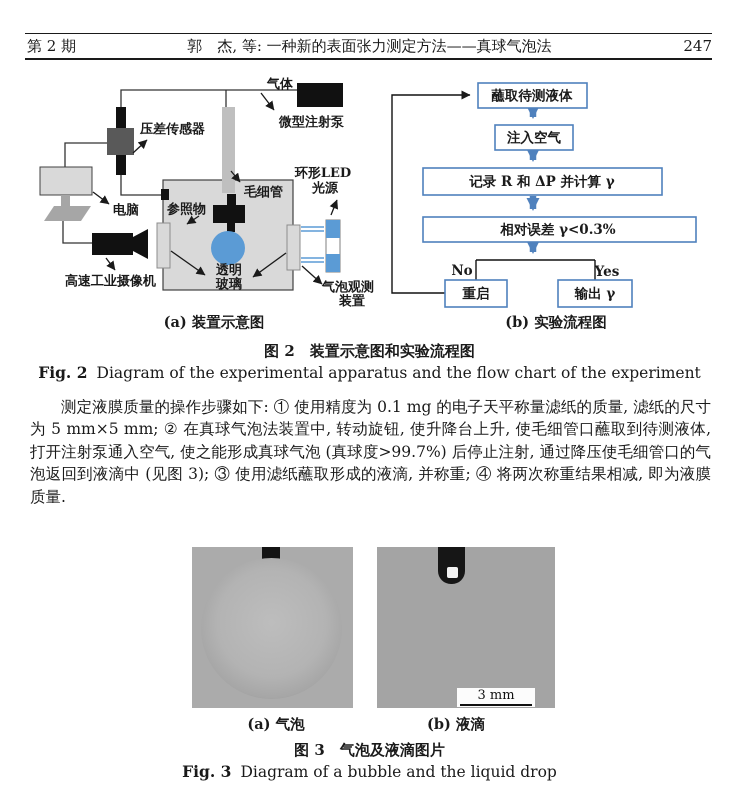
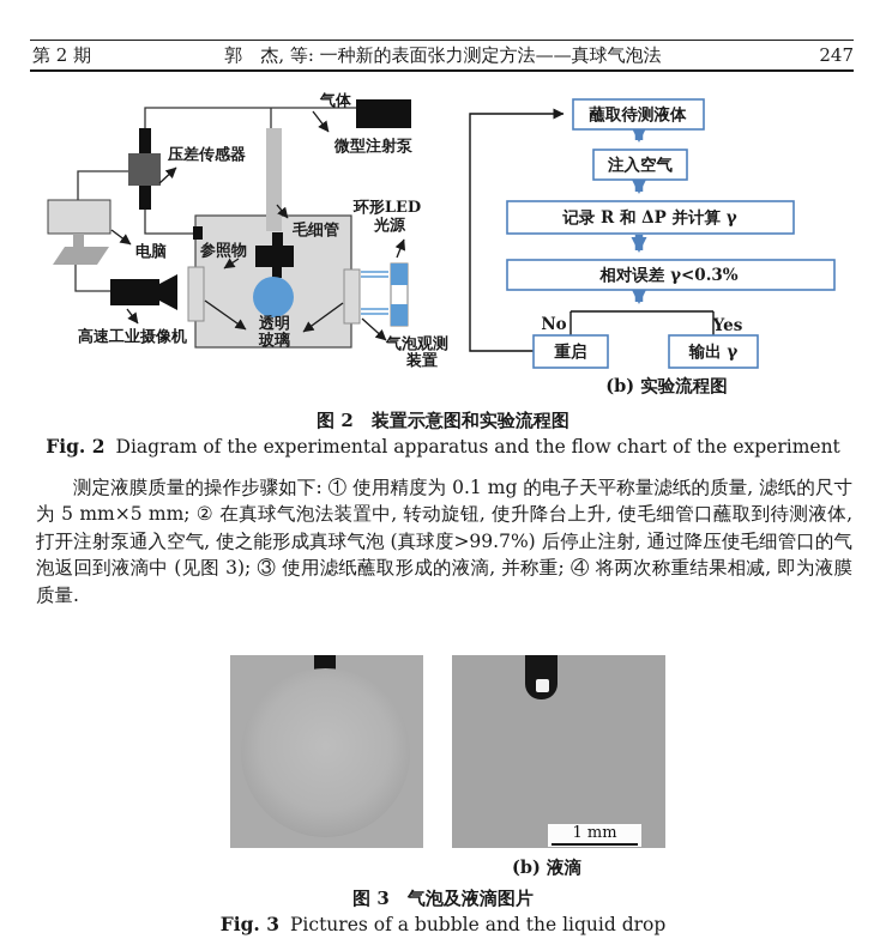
  郭 杰, 等: 一种新的表面张力测定方法——真球气泡法
  第 2 期
  247
  气体
  微型注射泵
  压差传感器
  电脑
  参照物
  毛细管
  环形LED
  光源
  透明
  玻璃
  高速工业摄像机
  气泡观测
  装置
  蘸取待测液体
  注入空气
  记录 R 和 ΔP 并计算 γ
  相对误差 γ<0.3%
  重启
  输出 γ
  No
  Yes
- (a) 装置示意图
  (b) 实验流程图
  图 2 装置示意图和实验流程图
  Fig. 2 Diagram of the experimental apparatus and the flow chart of the experiment
  测定液膜质量的操作步骤如下: ① 使用精度为 0.1 mg 的电子天平称量滤纸的质量, 滤纸的尺寸为 5 mm×5 mm; ② 在真球气泡法装置中, 转动旋钮, 使升降台上升, 使毛细管口蘸取到待测液体, 打开注射泵通入空气, 使之能形成真球气泡 (真球度>99.7%) 后停止注射, 通过降压使毛细管口的气泡返回到液滴中 (见图 3); ③ 使用滤纸蘸取形成的液滴, 并称重; ④ 将两次称重结果相减, 即为液膜质量.
- 3 mm
+ 1 mm
- (a) 气泡
  (b) 液滴
  图 3 气泡及液滴图片
- Fig. 3 Diagram of a bubble and the liquid drop
+ Fig. 3 Pictures of a bubble and the liquid drop
